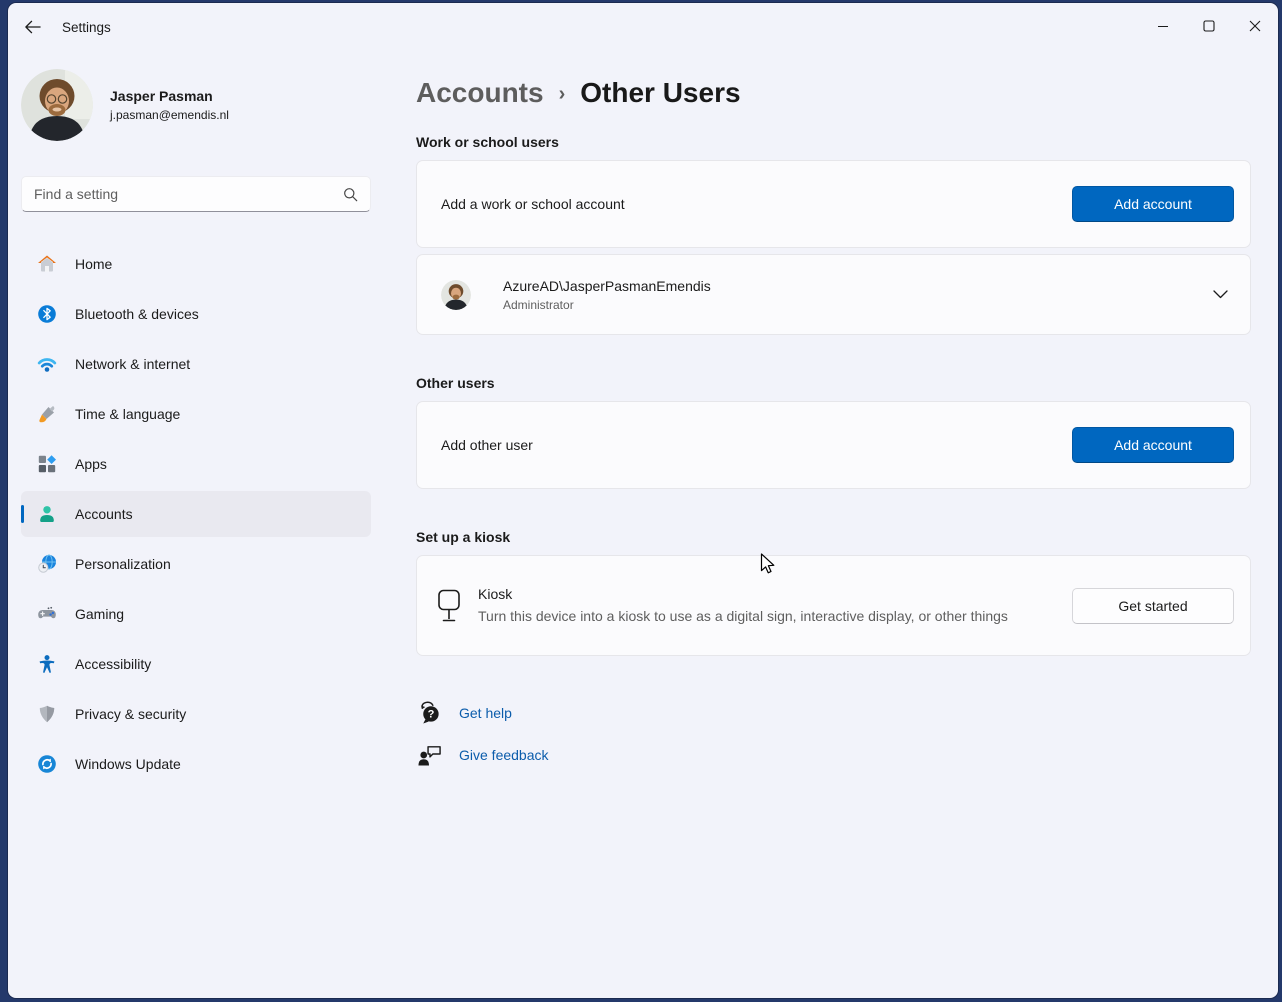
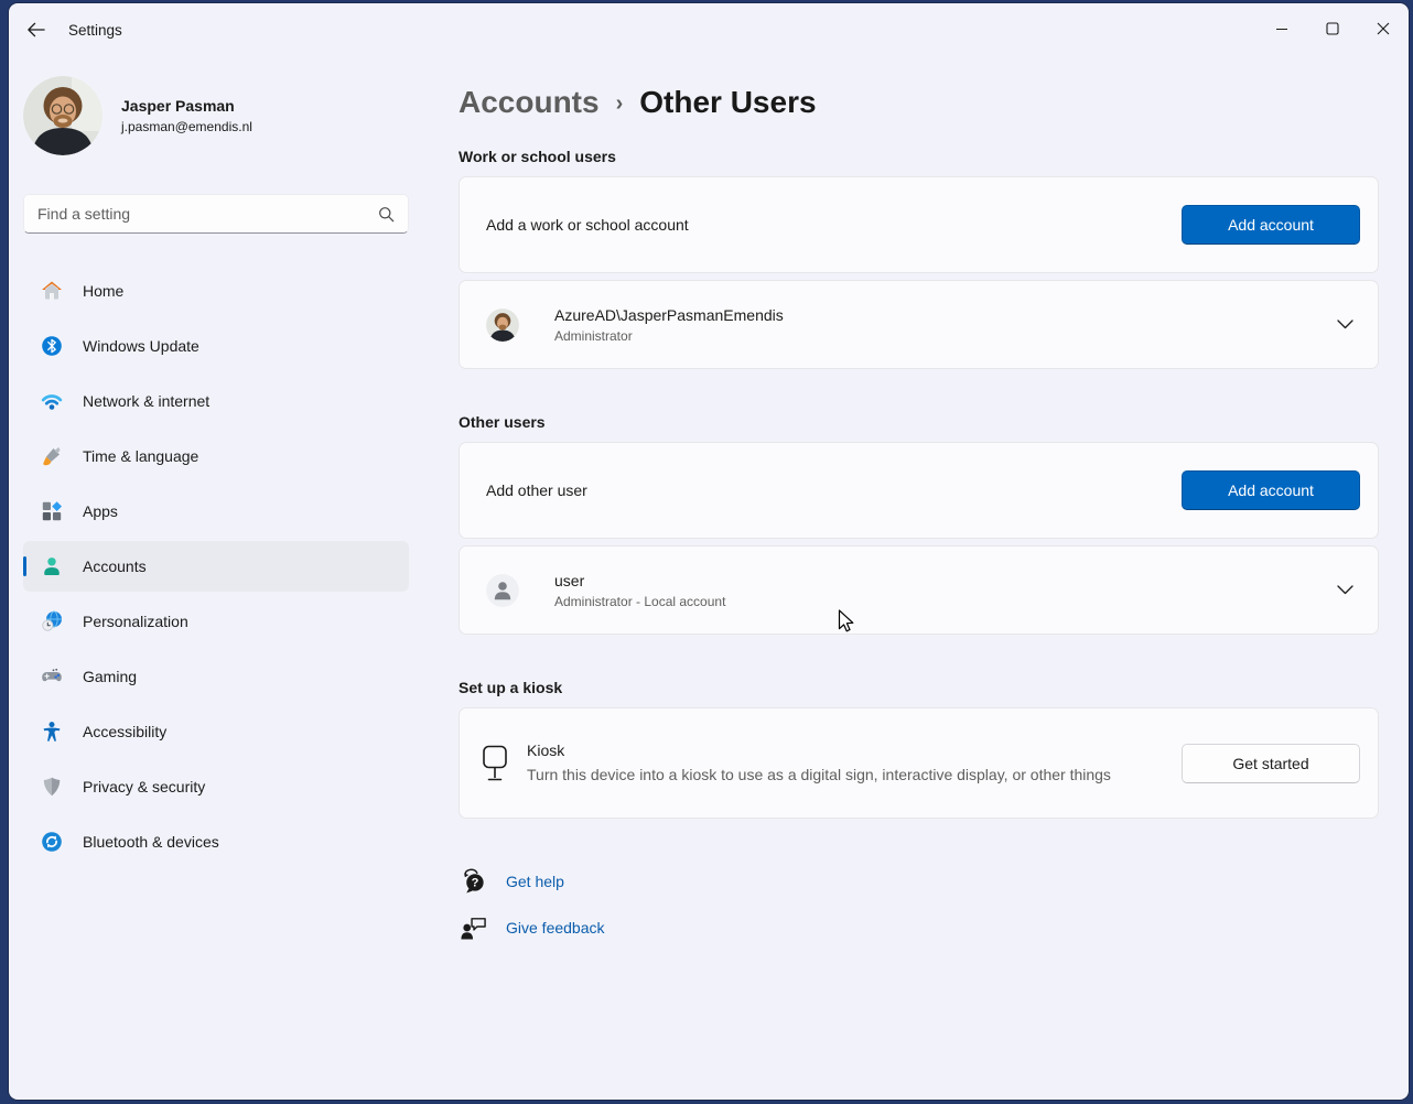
  Settings
  Jasper Pasman
  j.pasman@emendis.nl
  Find a setting
  Home
- Bluetooth & devices
+ Windows Update
  Network & internet
  Time & language
  Apps
  Accounts
  Personalization
  Gaming
  Accessibility
  Privacy & security
- Windows Update
+ Bluetooth & devices
  Accounts
  ›
  Other Users
  Work or school users
  Add a work or school account
  Add account
  AzureAD\JasperPasmanEmendis
  Administrator
  Other users
  Add other user
  Add account
+ user
+ Administrator - Local account
  Set up a kiosk
  Kiosk
  Turn this device into a kiosk to use as a digital sign, interactive display, or other things
  Get started
  ?
  Get help
  Give feedback
